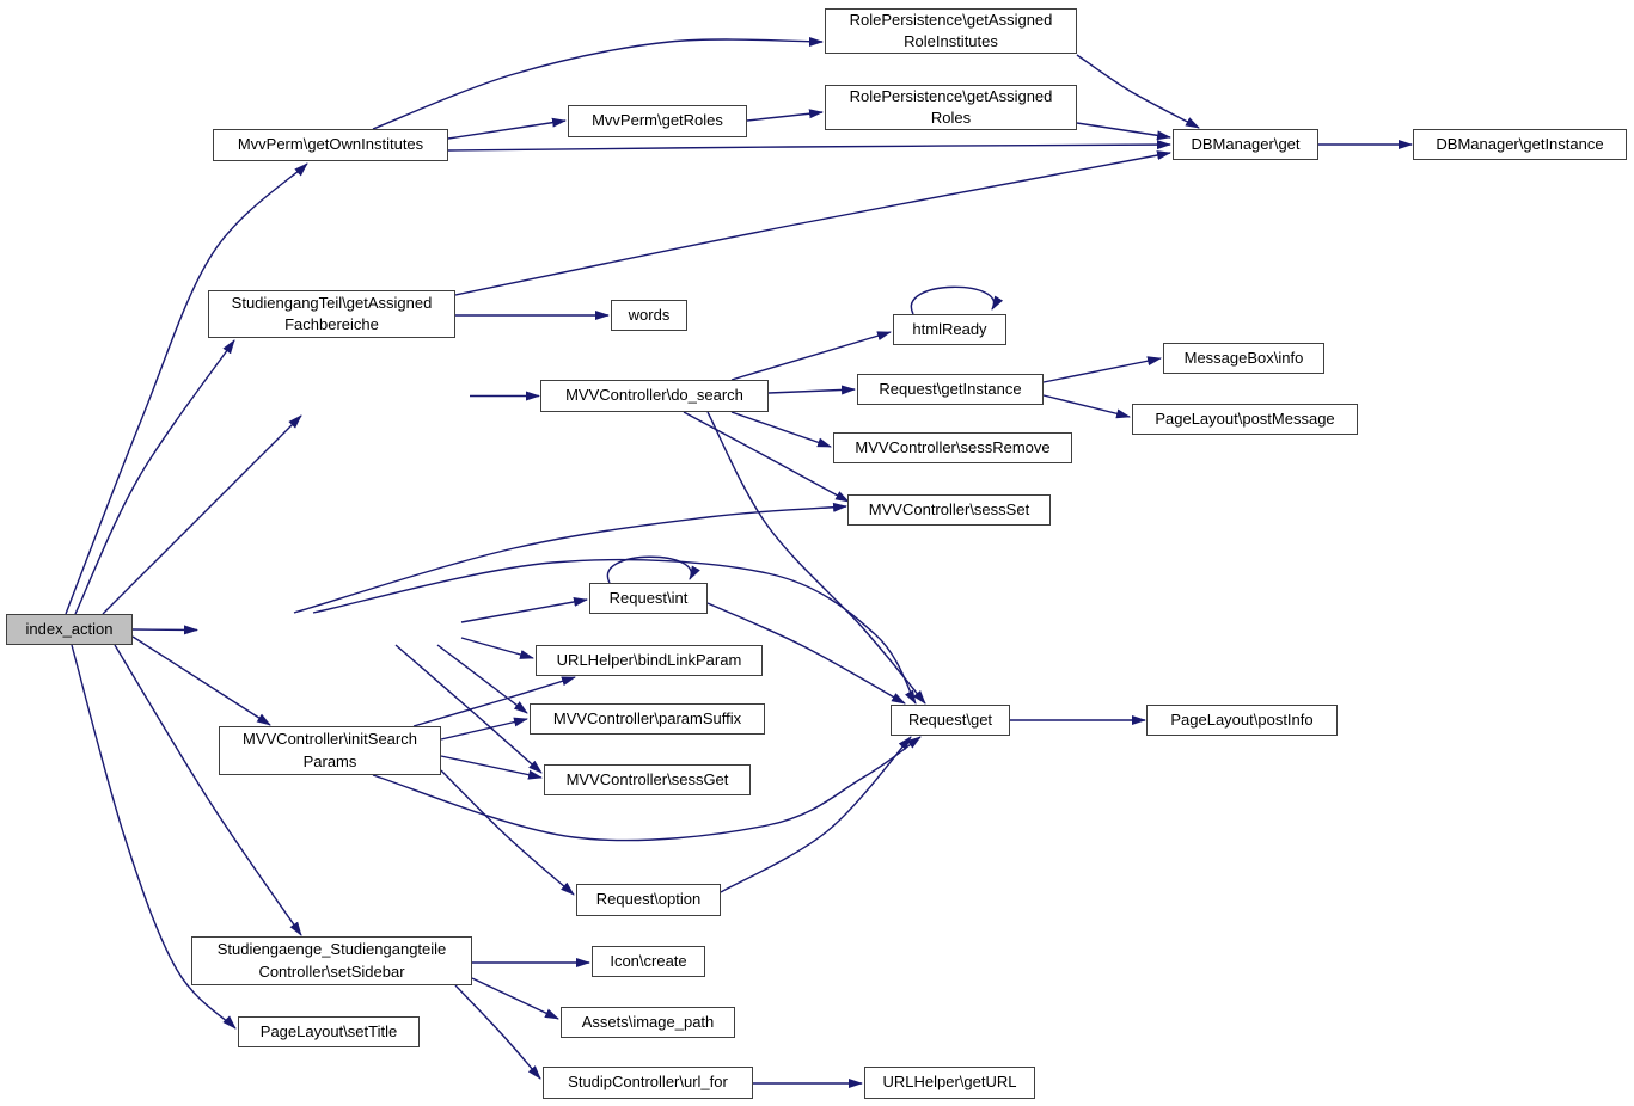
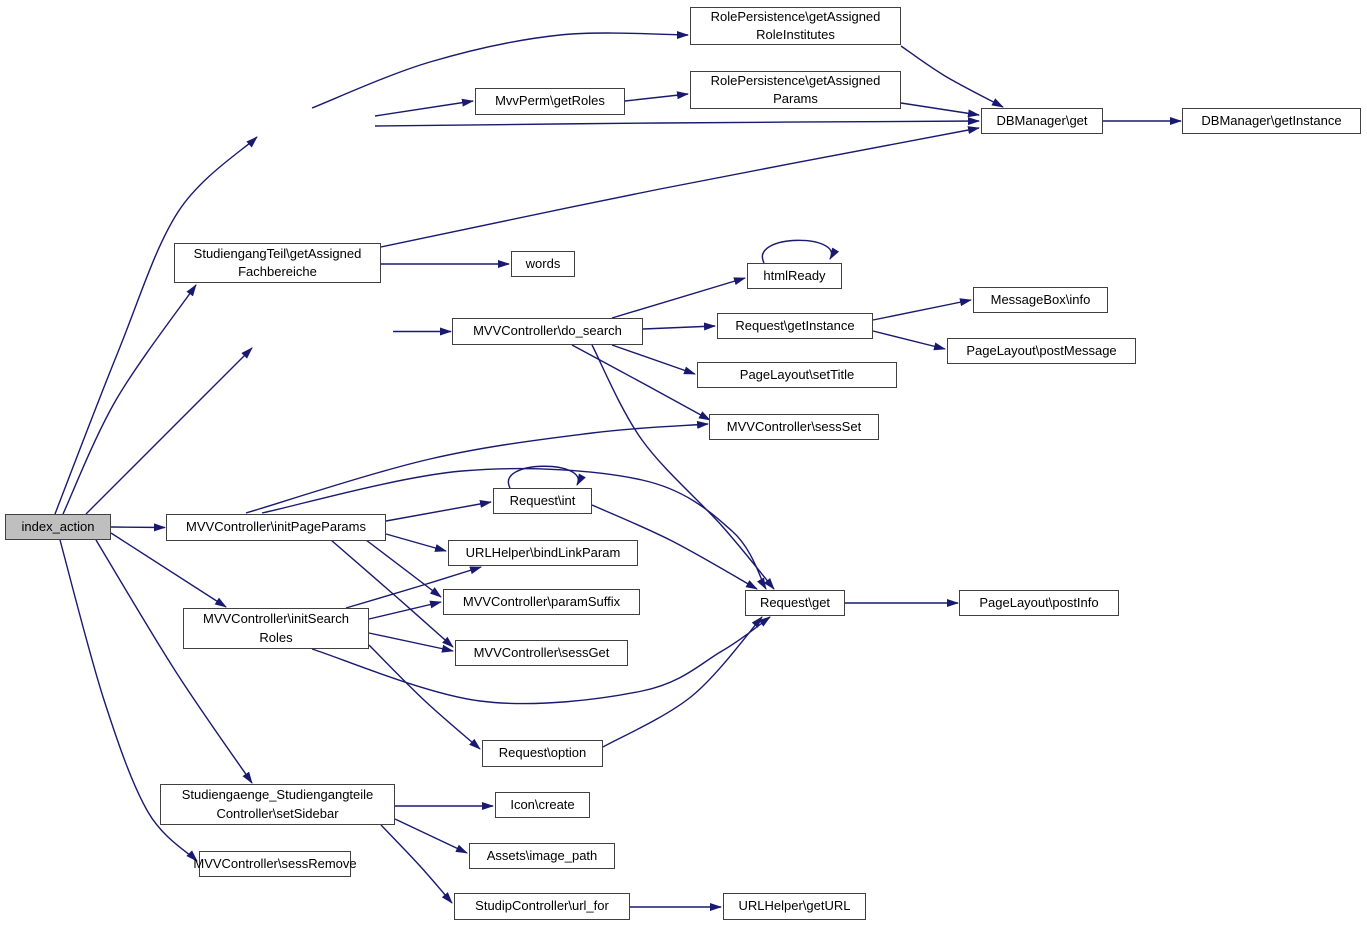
  RolePersistence\getAssigned
  RoleInstitutes
  RolePersistence\getAssigned
- Roles
+ Params
  MvvPerm\getRoles
- MvvPerm\getOwnInstitutes
  DBManager\get
  DBManager\getInstance
  StudiengangTeil\getAssigned
  Fachbereiche
  words
  MVVController\do_search
  htmlReady
  Request\getInstance
  MessageBox\info
  PageLayout\postMessage
- MVVController\sessRemove
+ PageLayout\setTitle
  MVVController\sessSet
  index_action
+ MVVController\initPageParams
  Request\int
  URLHelper\bindLinkParam
  MVVController\paramSuffix
  MVVController\sessGet
  Request\get
  PageLayout\postInfo
  MVVController\initSearch
- Params
+ Roles
  Request\option
  Studiengaenge_Studiengangteile
  Controller\setSidebar
  Icon\create
- PageLayout\setTitle
+ MVVController\sessRemove
  Assets\image_path
  StudipController\url_for
  URLHelper\getURL
